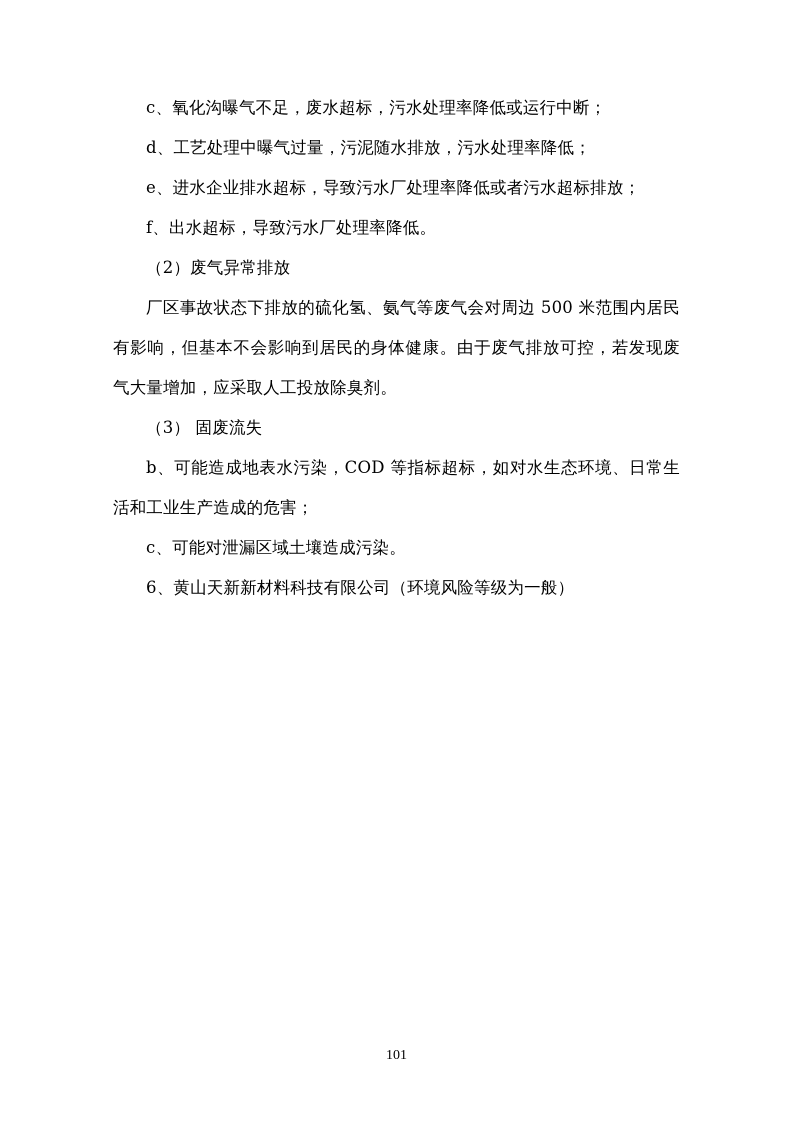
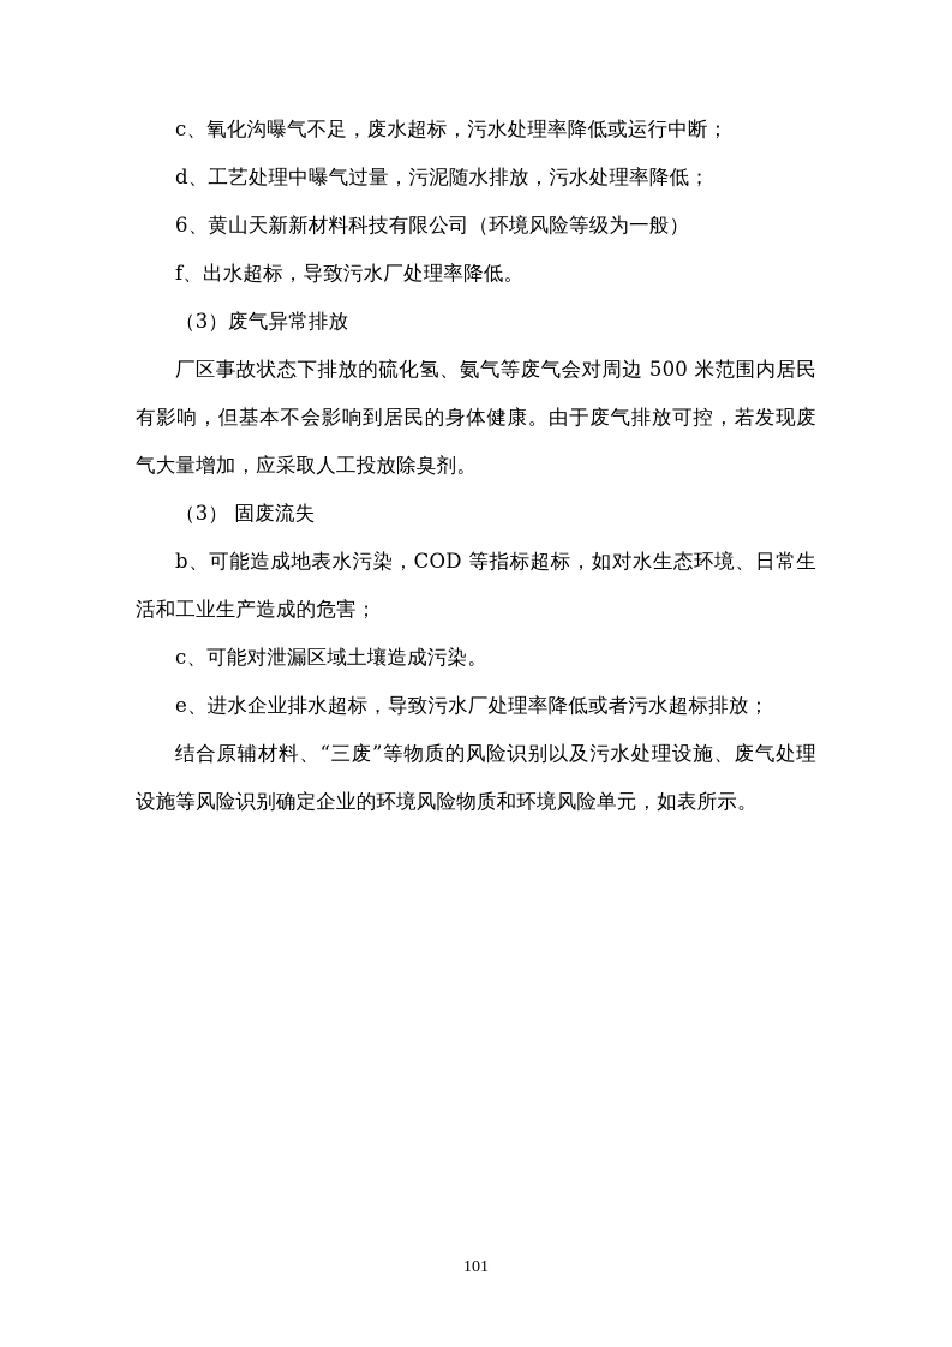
  c、氧化沟曝气不足，废水超标，污水处理率降低或运行中断；
  d、工艺处理中曝气过量，污泥随水排放，污水处理率降低；
- e、进水企业排水超标，导致污水厂处理率降低或者污水超标排放；
+ 6、黄山天新新材料科技有限公司（环境风险等级为一般）
  f、出水超标，导致污水厂处理率降低。
- （2）废气异常排放
+ （3）废气异常排放
  厂区事故状态下排放的硫化氢、氨气等废气会对周边 500 米范围内居民有影响，但基本不会影响到居民的身体健康。由于废气排放可控，若发现废气大量增加，应采取人工投放除臭剂。
  （3） 固废流失
  b、可能造成地表水污染，COD 等指标超标，如对水生态环境、日常生活和工业生产造成的危害；
  c、可能对泄漏区域土壤造成污染。
- 6、黄山天新新材料科技有限公司（环境风险等级为一般）
+ e、进水企业排水超标，导致污水厂处理率降低或者污水超标排放；
+ 结合原辅材料、“三废”等物质的风险识别以及污水处理设施、废气处理设施等风险识别确定企业的环境风险物质和环境风险单元，如表所示。
  101
